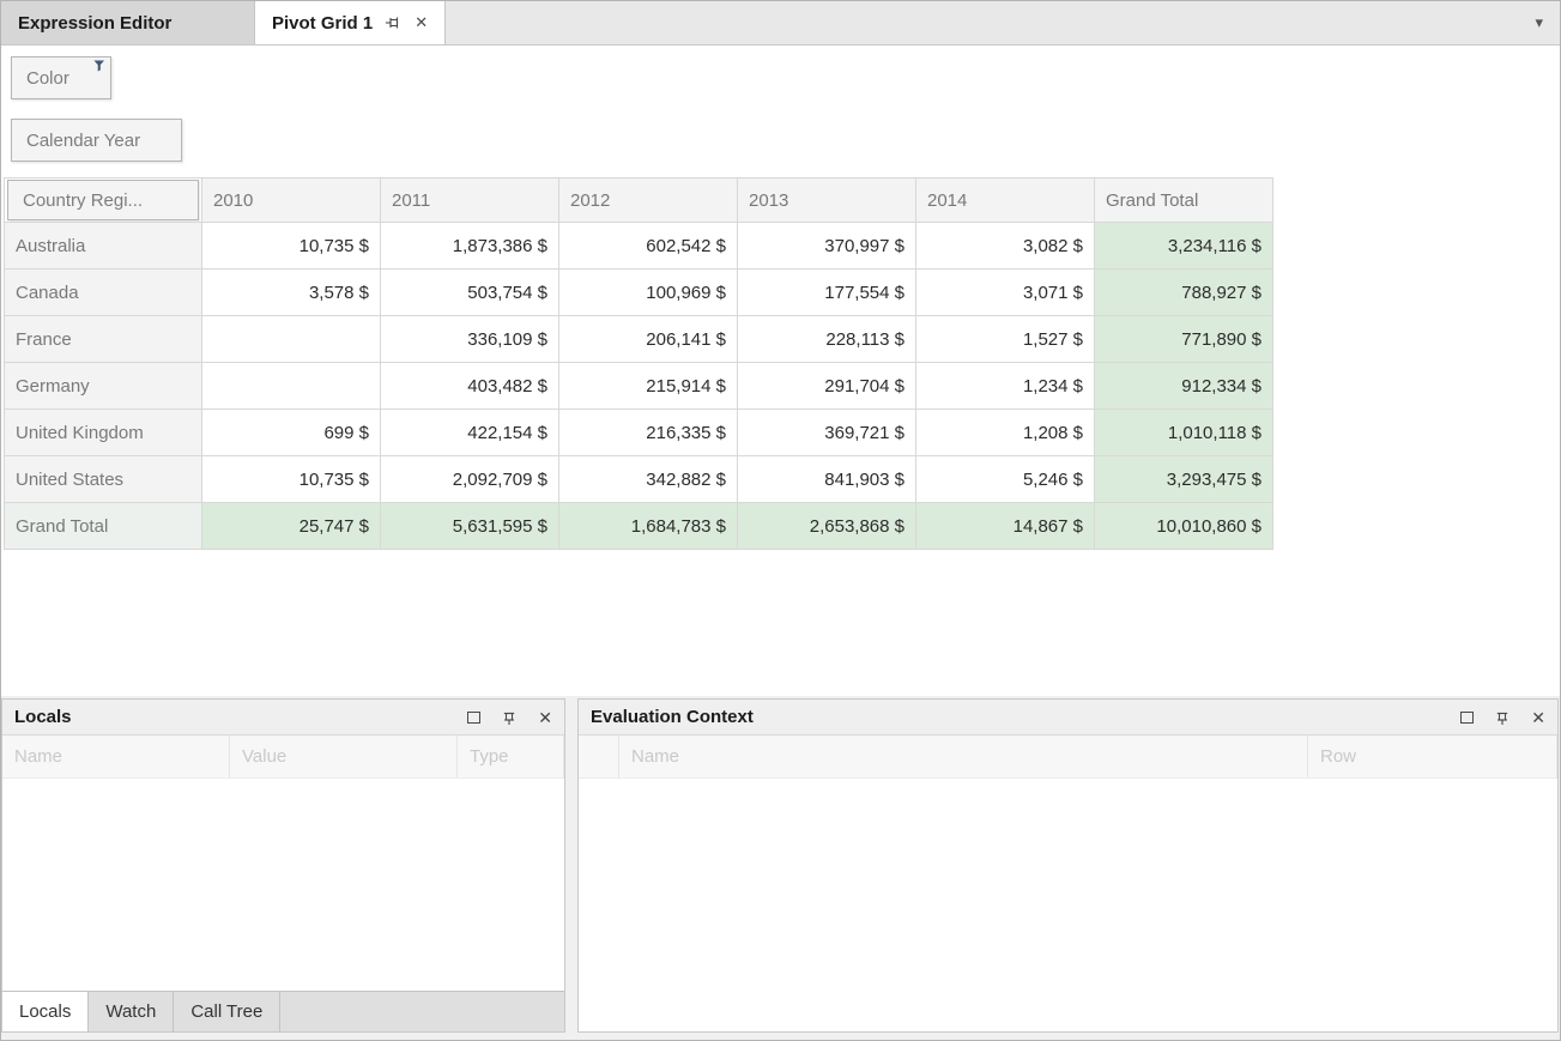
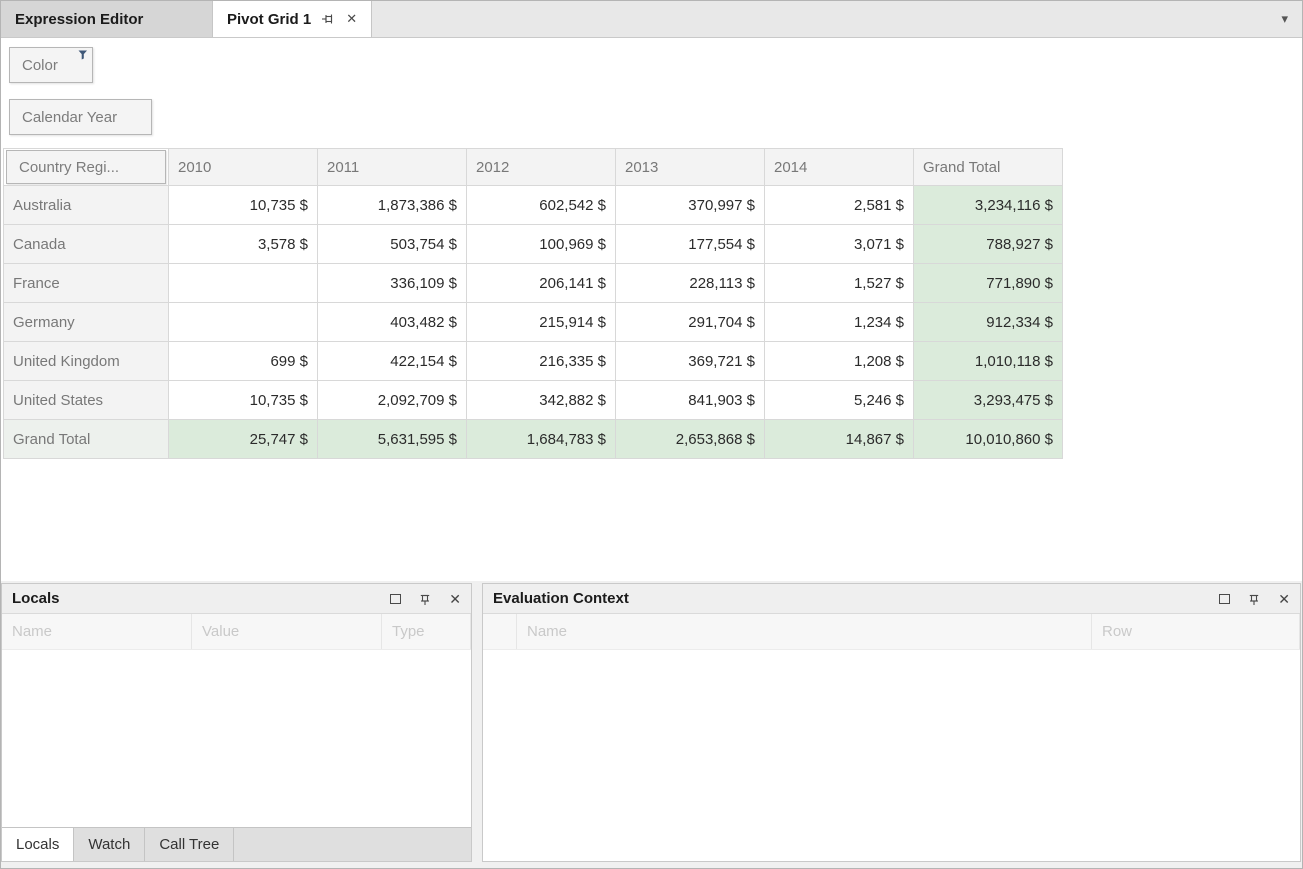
  Expression Editor
  Pivot Grid 1
  ✕
  ▾
  Color
  Calendar Year
  Country Regi...
  2010
  2011
  2012
  2013
  2014
  Grand Total
  Australia
  10,735 $
  1,873,386 $
  602,542 $
  370,997 $
- 3,082 $
+ 2,581 $
  3,234,116 $
  Canada
  3,578 $
  503,754 $
  100,969 $
  177,554 $
  3,071 $
  788,927 $
  France
  336,109 $
  206,141 $
  228,113 $
  1,527 $
  771,890 $
  Germany
  403,482 $
  215,914 $
  291,704 $
  1,234 $
  912,334 $
  United Kingdom
  699 $
  422,154 $
  216,335 $
  369,721 $
  1,208 $
  1,010,118 $
  United States
  10,735 $
  2,092,709 $
  342,882 $
  841,903 $
  5,246 $
  3,293,475 $
  Grand Total
  25,747 $
  5,631,595 $
  1,684,783 $
  2,653,868 $
  14,867 $
  10,010,860 $
  Locals
  ✕
  Name
  Value
  Type
  Locals
  Watch
  Call Tree
  Evaluation Context
  ✕
  Name
  Row
